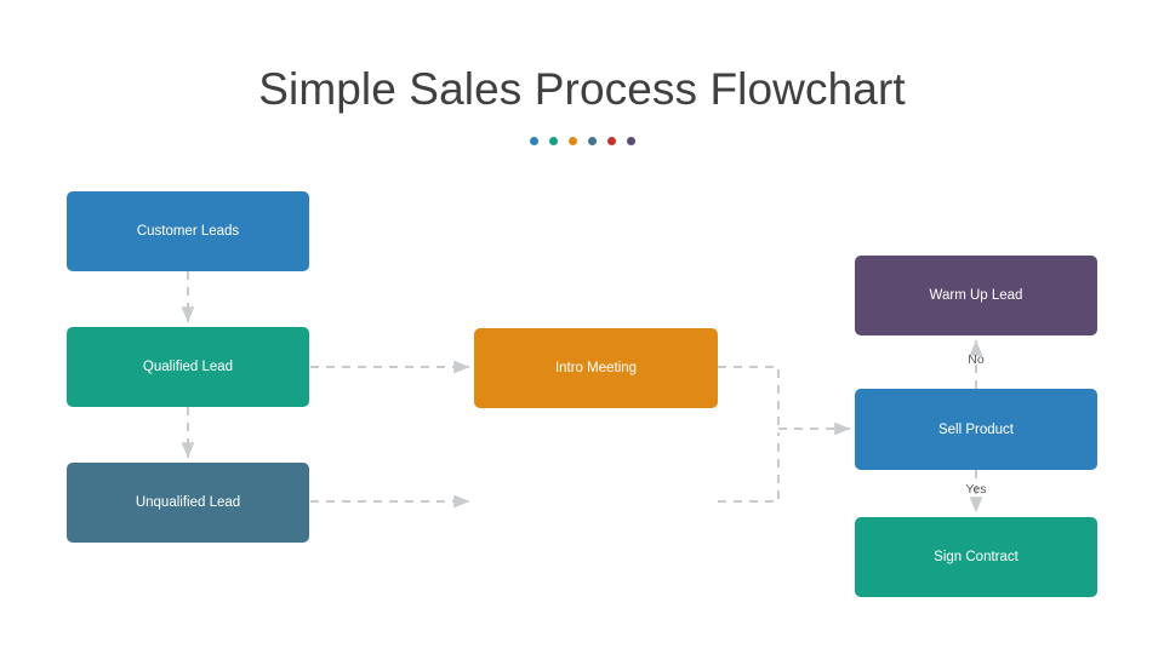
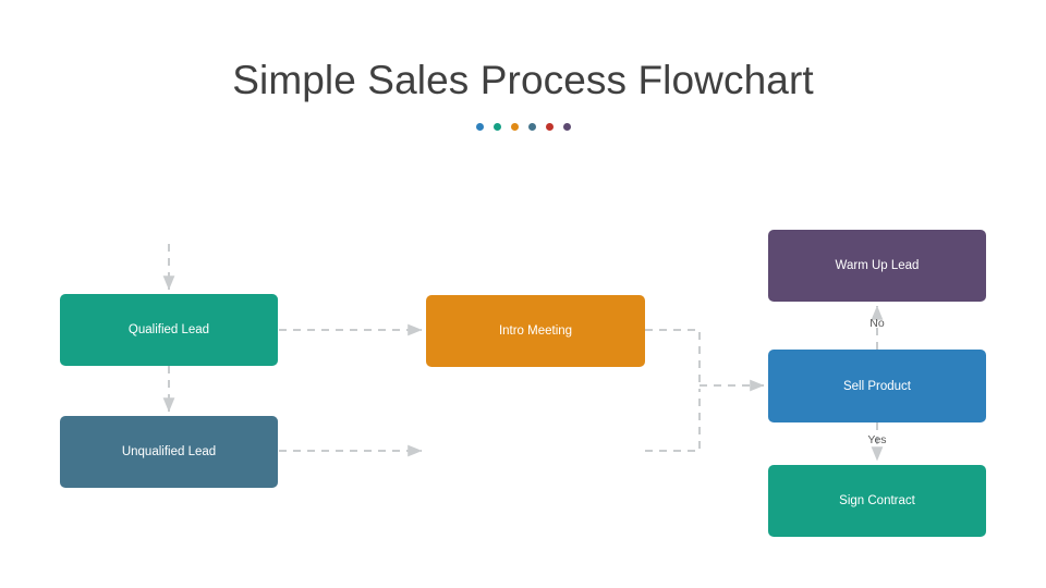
  Simple Sales Process Flowchart
- Customer Leads
  Qualified Lead
  Unqualified Lead
  Intro Meeting
  Warm Up Lead
  Sell Product
  Sign Contract
  No
  Yes
